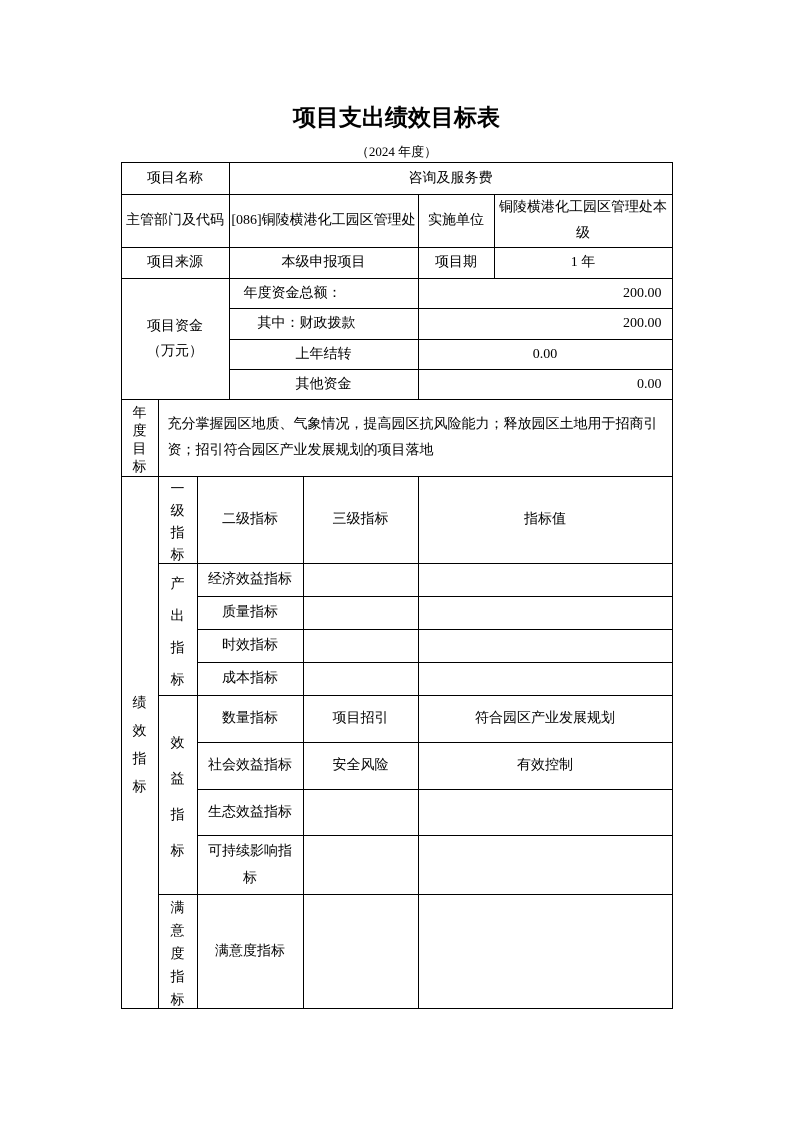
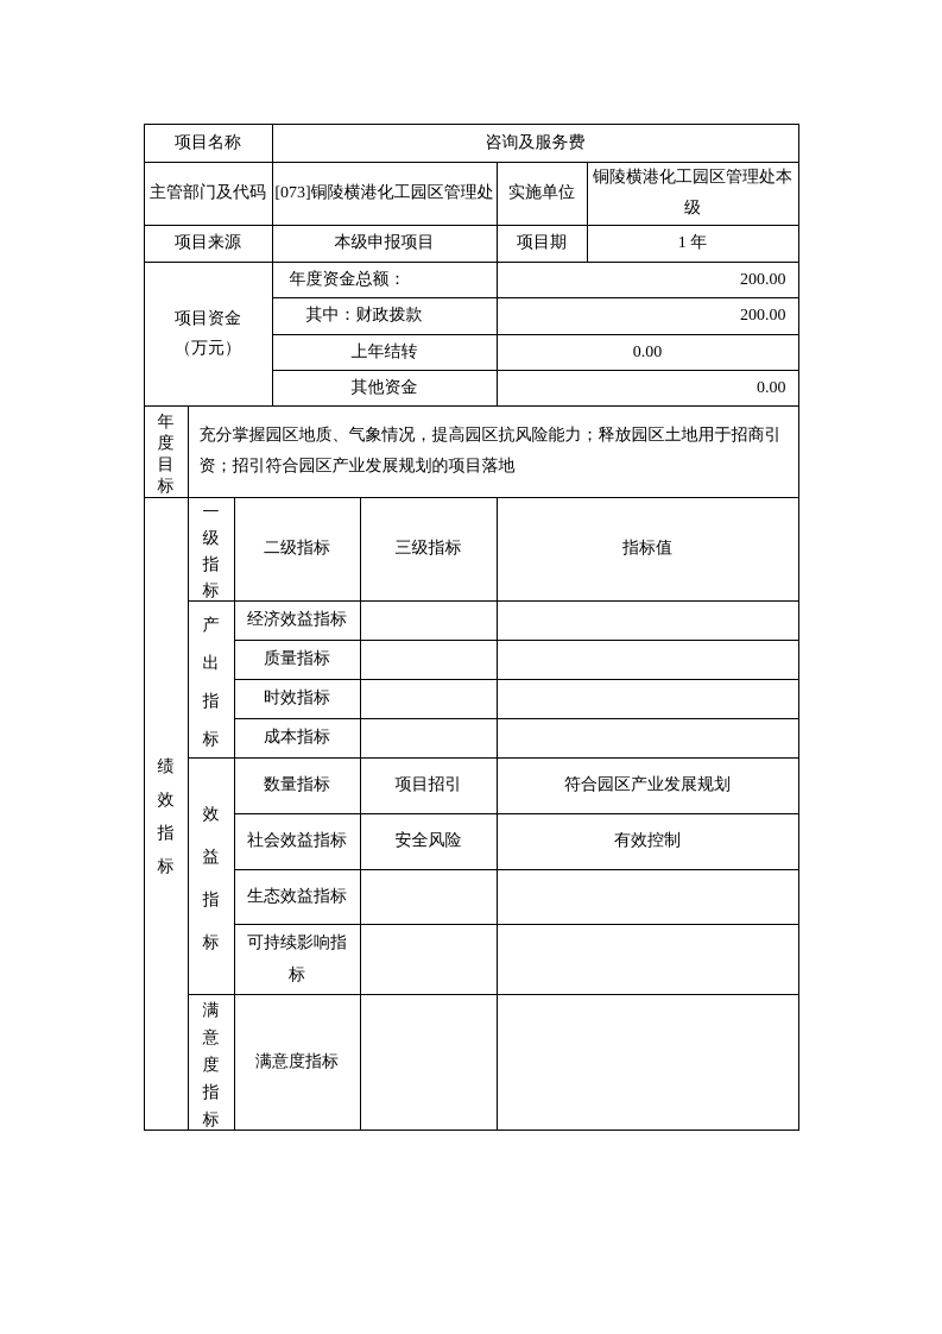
- 项目支出绩效目标表
- （2024 年度）
  项目名称	咨询及服务费
- 主管部门及代码	[086]铜陵横港化工园区管理处	实施单位	铜陵横港化工园区管理处本级
+ 主管部门及代码	[073]铜陵横港化工园区管理处	实施单位	铜陵横港化工园区管理处本级
  项目来源	本级申报项目	项目期	1 年
  项目资金 （万元）	年度资金总额：	200.00
  其中：财政拨款	200.00
  上年结转	0.00
  其他资金	0.00
  年度目标	充分掌握园区地质、气象情况，提高园区抗风险能力；释放园区土地用于招商引资；招引符合园区产业发展规划的项目落地
  绩效指标	一级指标	二级指标	三级指标	指标值
  产出指标	经济效益指标
  质量指标
  时效指标
  成本指标
  效益指标	数量指标	项目招引	符合园区产业发展规划
  社会效益指标	安全风险	有效控制
  生态效益指标
  可持续影响指标
  满意度指标	满意度指标
